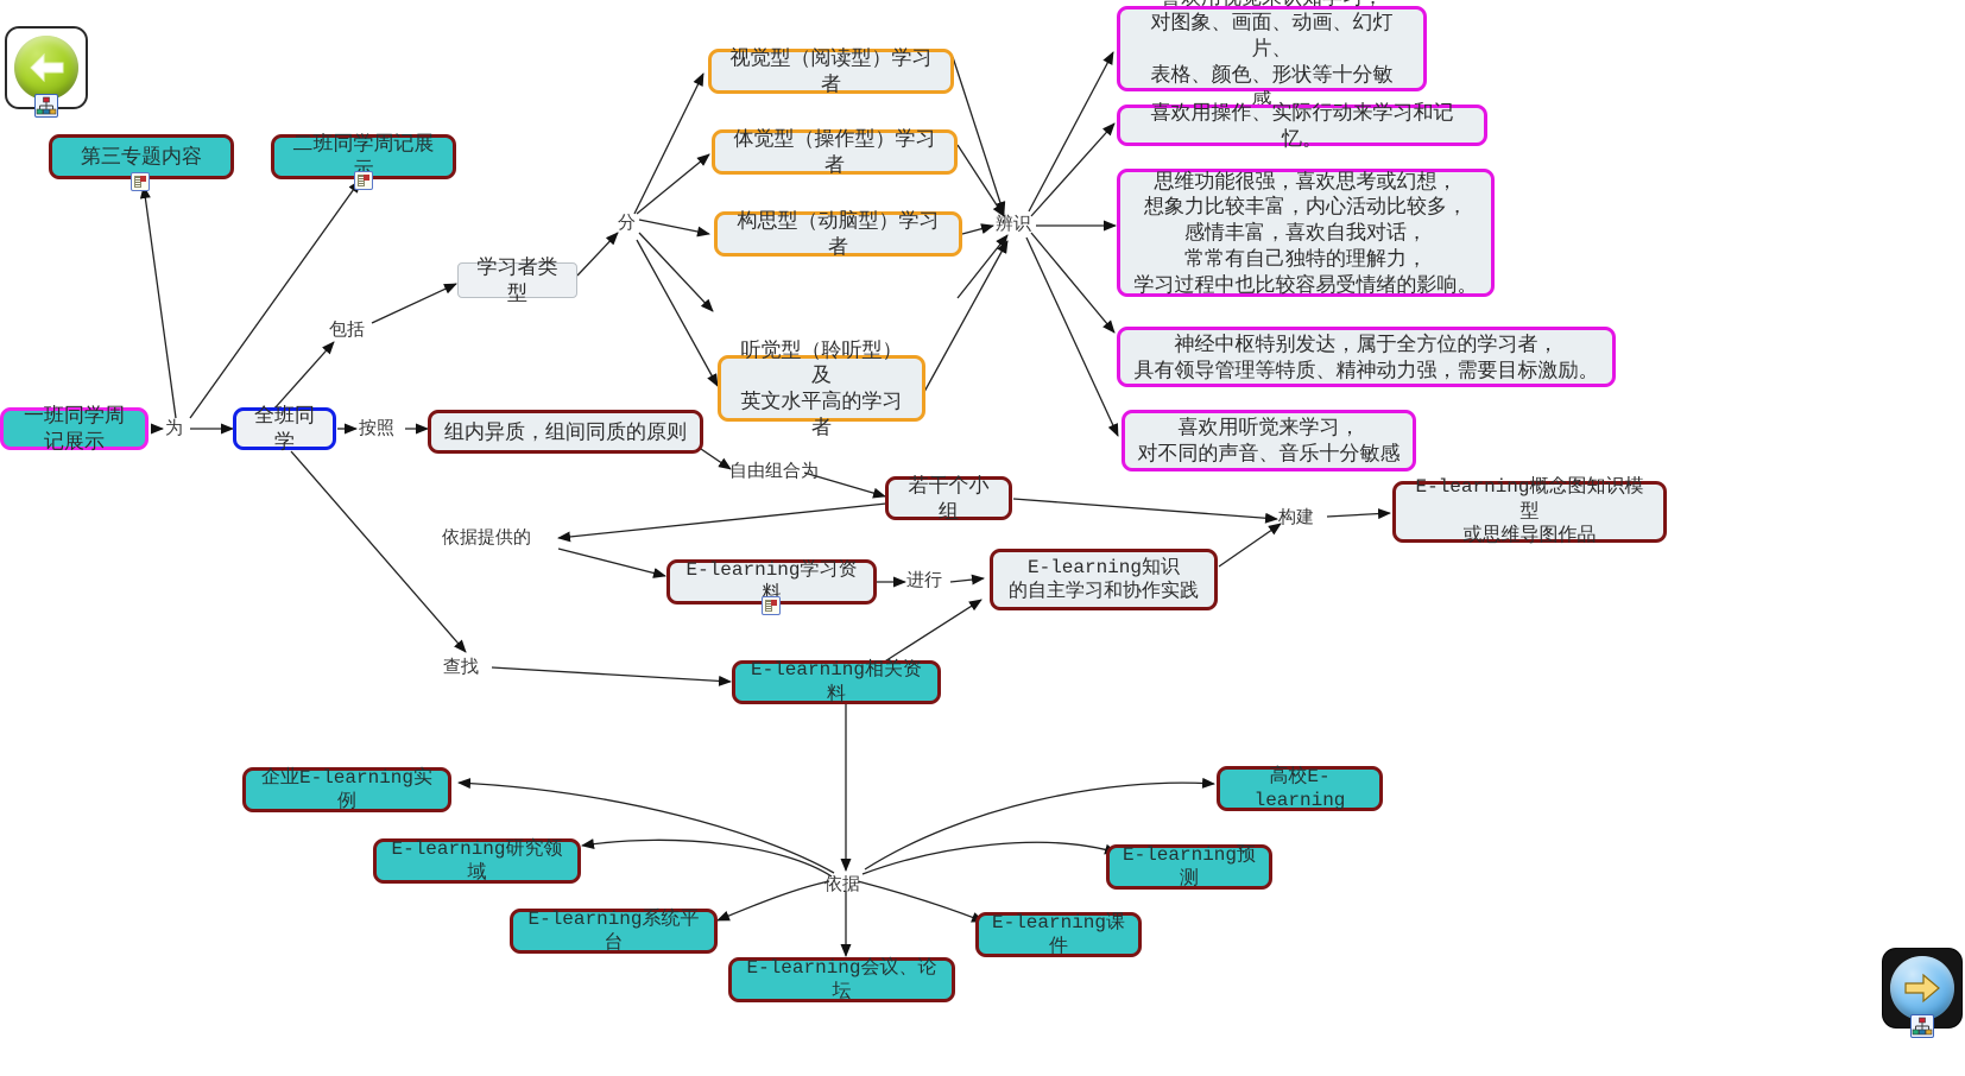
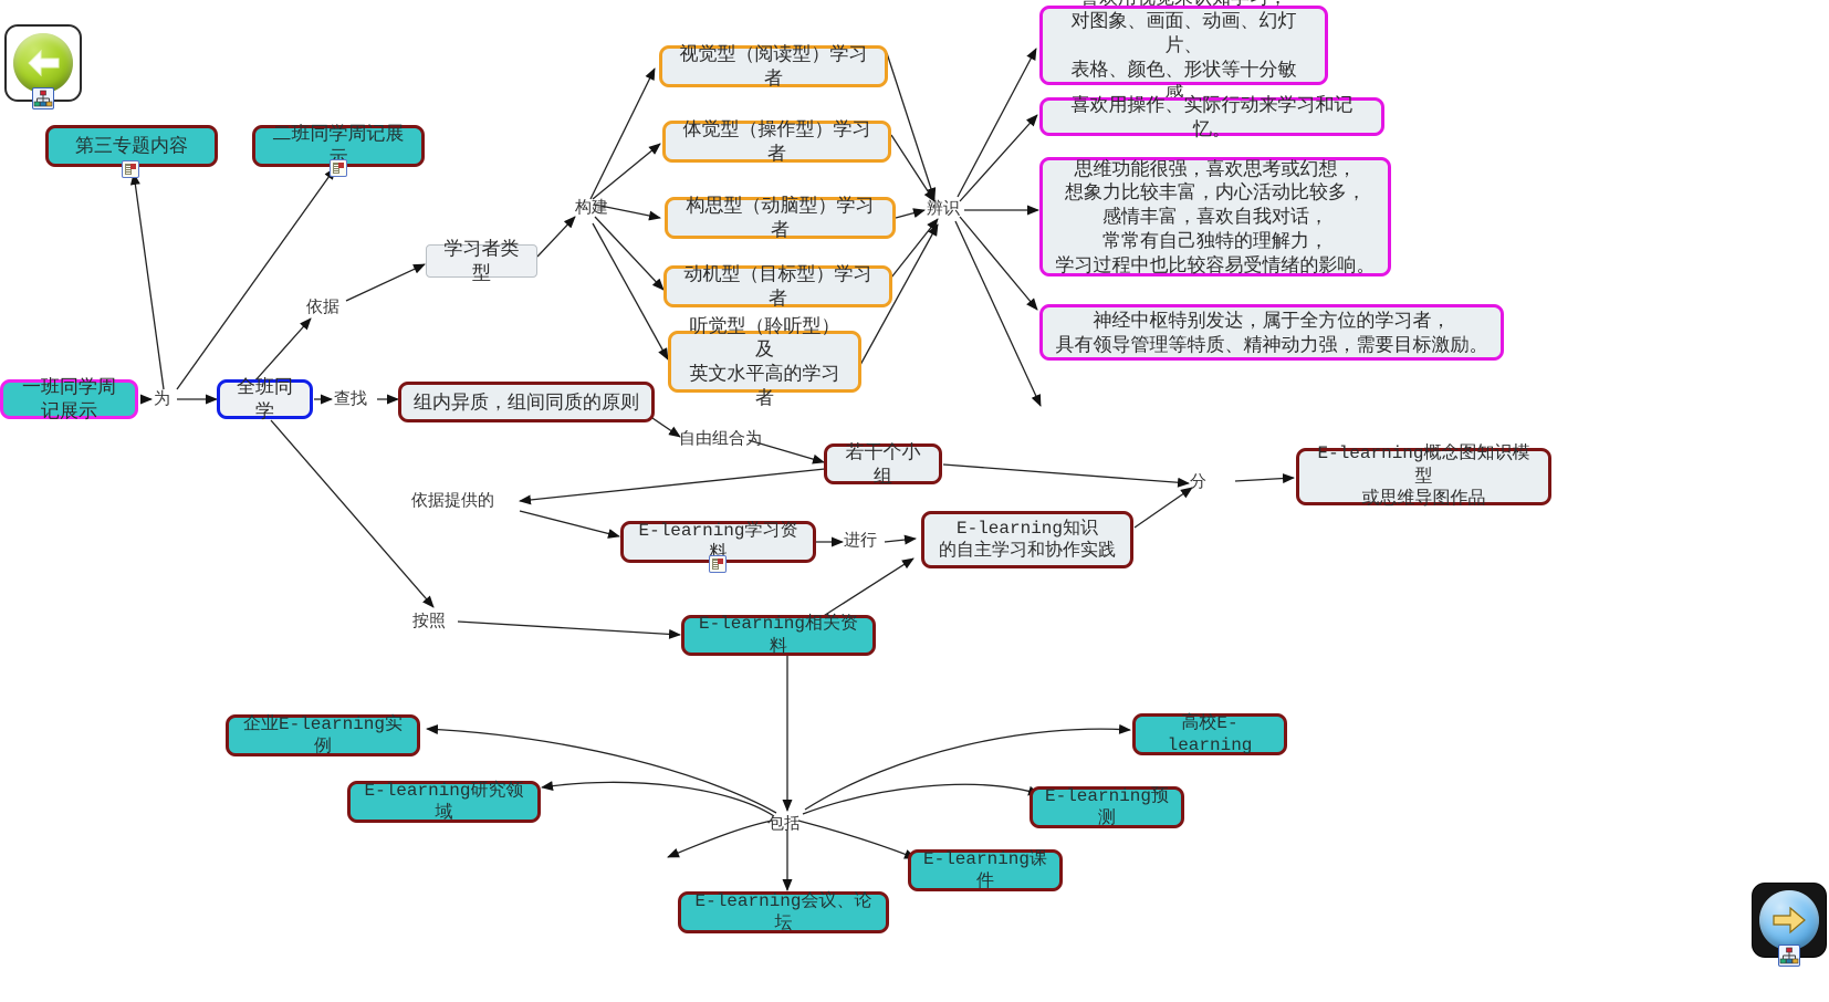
  第三专题内容
  二班同学周记展示
  一班同学周记展示
  全班同学
  学习者类型
  组内异质，组间同质的原则
  视觉型（阅读型）学习者
  体觉型（操作型）学习者
  构思型（动脑型）学习者
+ 动机型（目标型）学习者
  听觉型（聆听型）及
  英文水平高的学习者
  对图象、画面、动画、幻灯片、
  表格、颜色、形状等十分敏感。
  喜欢用操作、实际行动来学习和记忆。
  思维功能很强，喜欢思考或幻想，
  想象力比较丰富，内心活动比较多，
  感情丰富，喜欢自我对话，
  常常有自己独特的理解力，
  学习过程中也比较容易受情绪的影响。
  神经中枢特别发达，属于全方位的学习者，
  具有领导管理等特质、精神动力强，需要目标激励。
- 喜欢用听觉来学习，
- 对不同的声音、音乐十分敏感
  若干个小组
  E-learning学习资料
  E-learning知识
  的自主学习和协作实践
  E-learning概念图知识模型
  或思维导图作品
  E-learning相关资料
  企业E-learning实例
  E-learning研究领域
- E-learning系统平台
  E-learning会议、论坛
  E-learning课件
  E-learning预测
  高校E-learning
  为
- 包括
+ 依据
- 按照
+ 查找
- 分
+ 构建
  辨识
  自由组合为
  依据提供的
  进行
- 构建
+ 分
- 查找
+ 按照
- 依据
+ 包括
